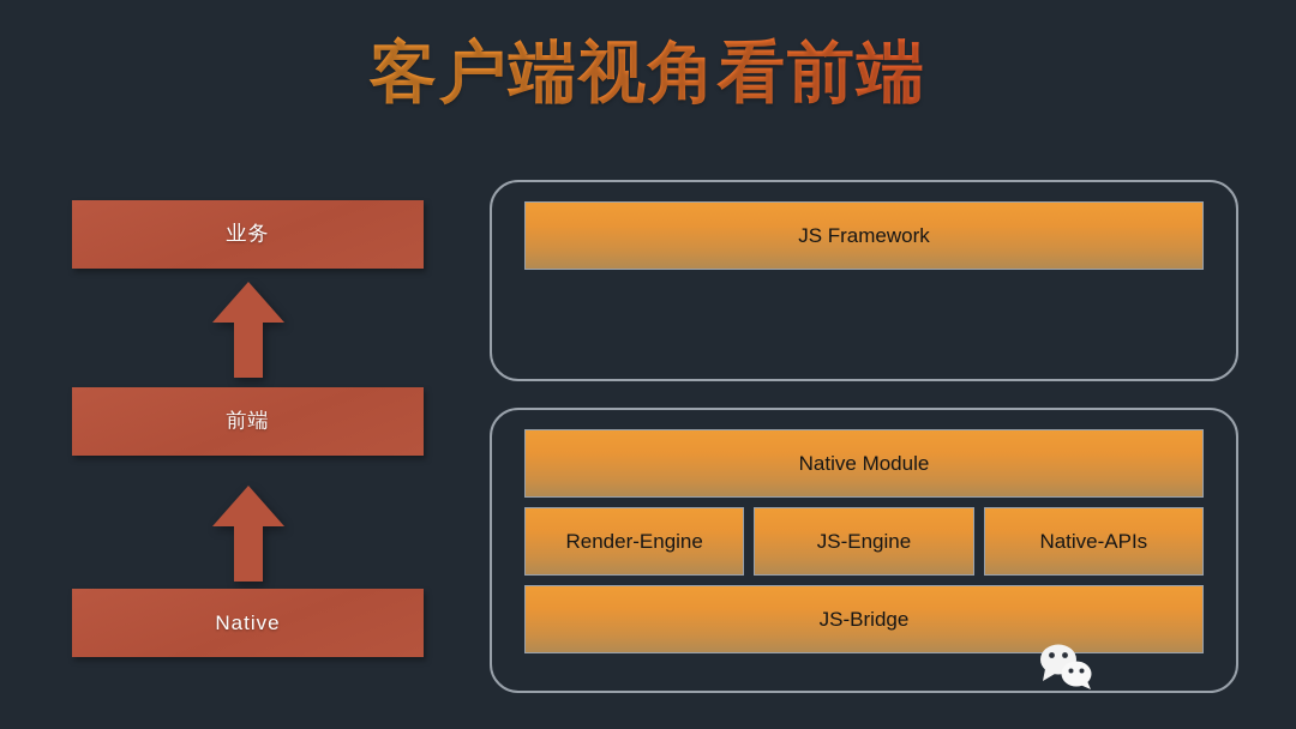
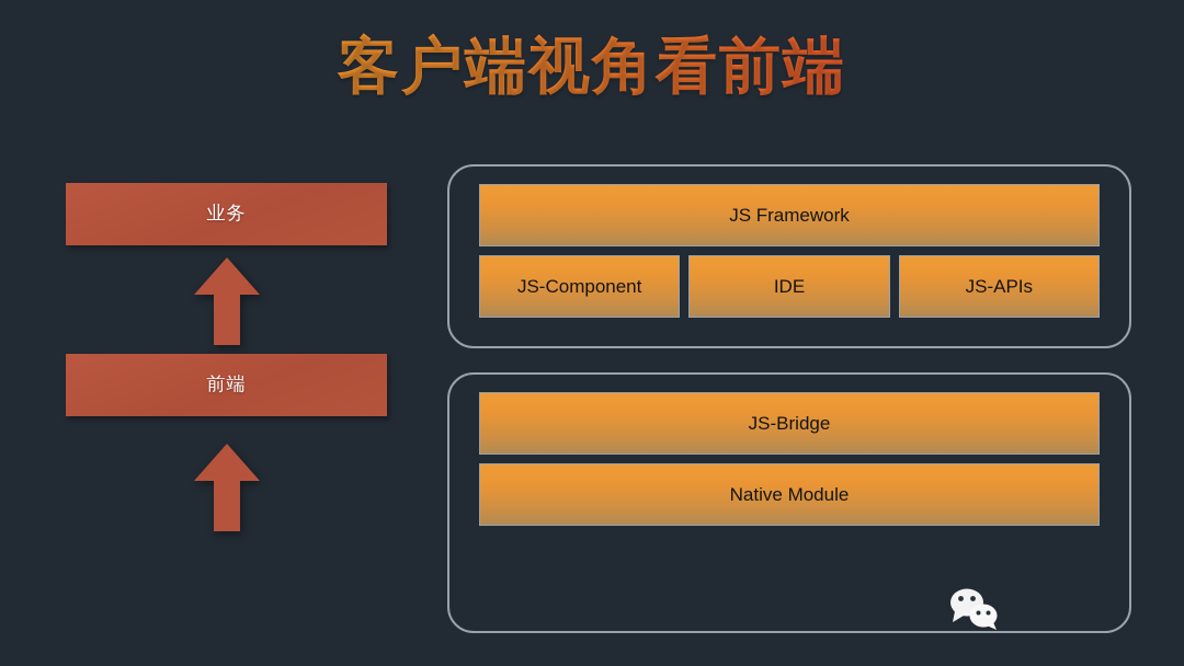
  客户端视角看前端
  业务
  前端
- Native
  JS Framework
+ JS-Component
+ IDE
+ JS-APIs
- Native Module
+ JS-Bridge
- Render-Engine
- JS-Engine
- Native-APIs
- JS-Bridge
+ Native Module
